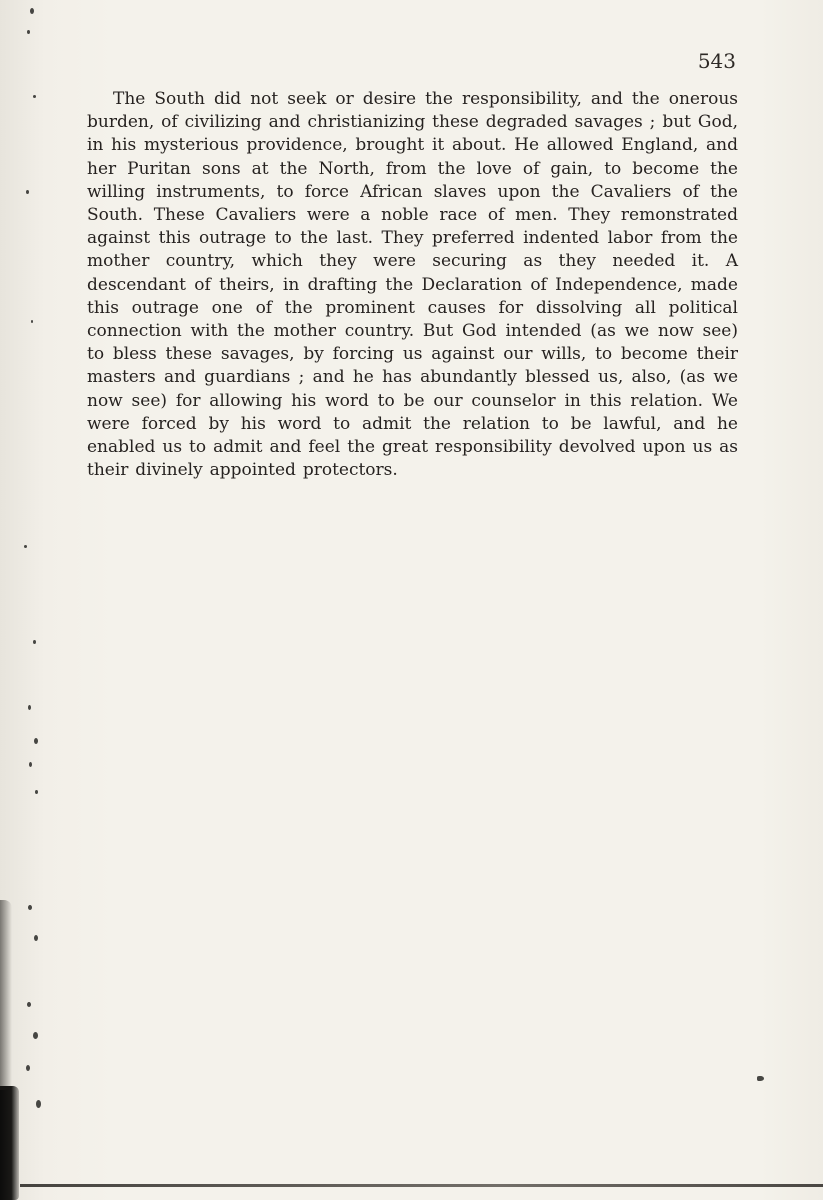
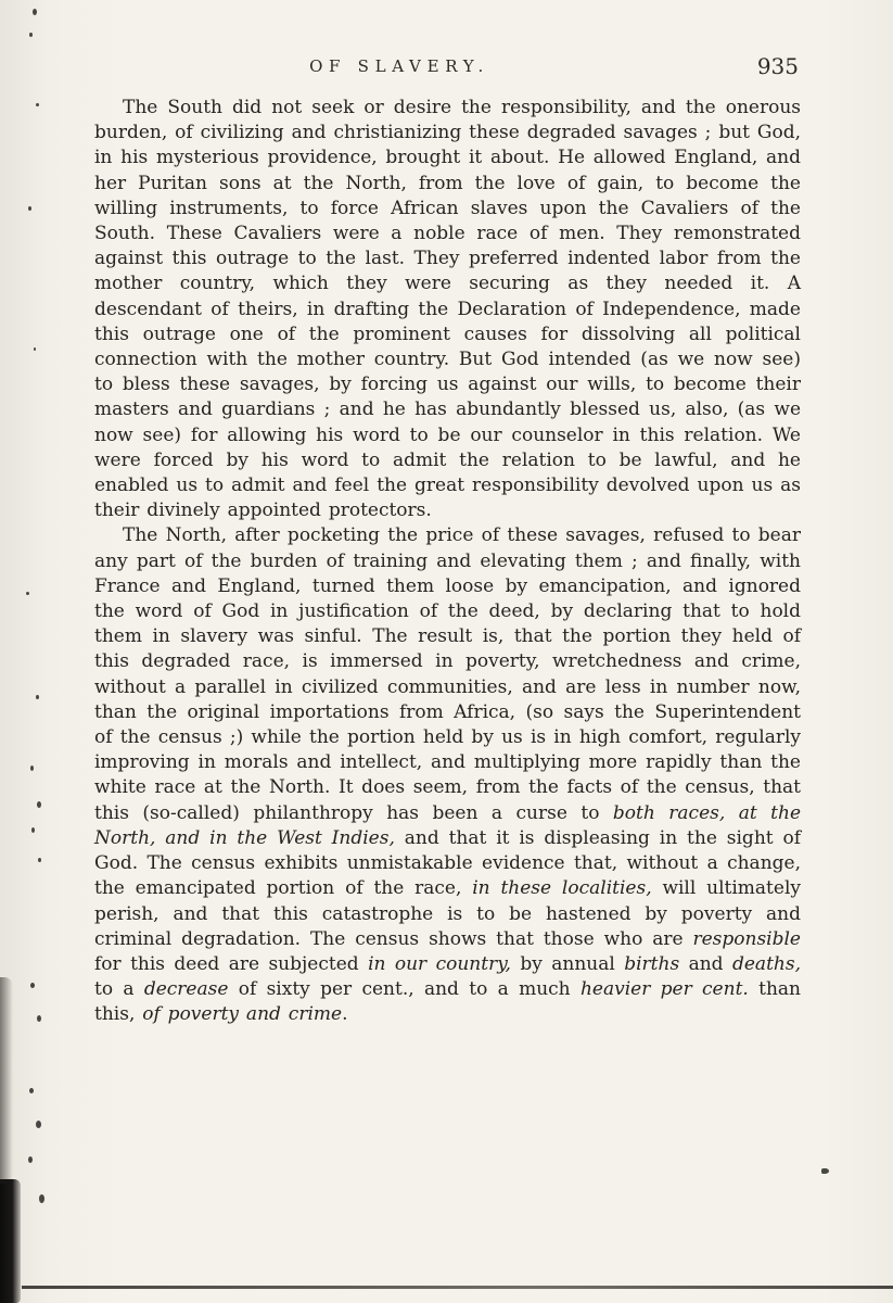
+ OF SLAVERY.
- 543
+ 935
  The South did not seek or desire the responsibility, and the onerous burden, of civilizing and christianizing these degraded savages ; but God, in his mysterious providence, brought it about. He allowed England, and her Puritan sons at the North, from the love of gain, to become the willing instruments, to force African slaves upon the Cavaliers of the South. These Cavaliers were a noble race of men. They remonstrated against this outrage to the last. They preferred indented labor from the mother country, which they were securing as they needed it. A descendant of theirs, in drafting the Declaration of Independence, made this outrage one of the prominent causes for dissolving all political connection with the mother country. But God intended (as we now see) to bless these savages, by forcing us against our wills, to become their masters and guardians ; and he has abundantly blessed us, also, (as we now see) for allowing his word to be our counselor in this relation. We were forced by his word to admit the relation to be lawful, and he enabled us to admit and feel the great responsibility devolved upon us as their divinely appointed protectors.
+ The North, after pocketing the price of these savages, refused to bear any part of the burden of training and elevating them ; and finally, with France and England, turned them loose by emancipation, and ignored the word of God in justification of the deed, by declaring that to hold them in slavery was sinful. The result is, that the portion they held of this degraded race, is immersed in poverty, wretchedness and crime, without a parallel in civilized communities, and are less in number now, than the original importations from Africa, (so says the Superintendent of the census ;) while the portion held by us is in high comfort, regularly improving in morals and intellect, and multiplying more rapidly than the white race at the North. It does seem, from the facts of the census, that this (so-called) philanthropy has been a curse to both races, at the North, and in the West Indies, and that it is displeasing in the sight of God. The census exhibits unmistakable evidence that, without a change, the emancipated portion of the race, in these localities, will ultimately perish, and that this catastrophe is to be hastened by poverty and criminal degradation. The census shows that those who are responsible for this deed are subjected in our country, by annual births and deaths, to a decrease of sixty per cent., and to a much heavier per cent. than this, of poverty and crime.
